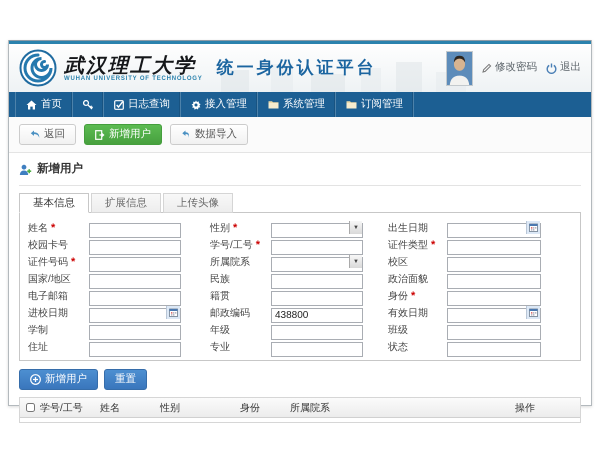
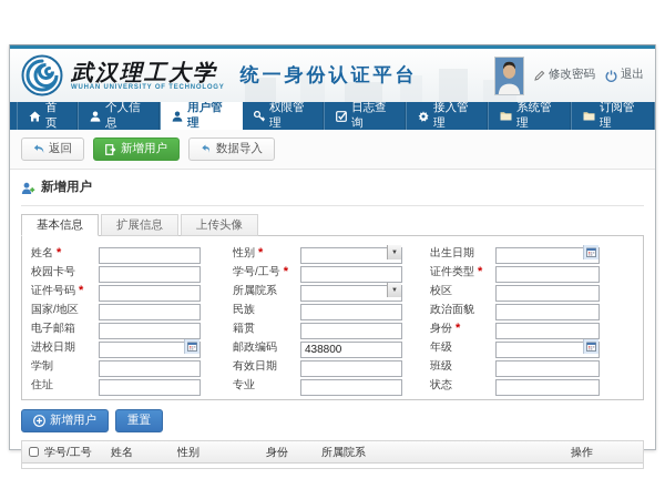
  武汉理工大学
  统一身份认证平台
  修改密码
  退出
  首页
+ 个人信息
+ 用户管理
+ 权限管理
  日志查询
  接入管理
  系统管理
  订阅管理
  返回
  新增用户
  数据导入
  新增用户
  基本信息
  扩展信息
  上传头像
  姓名
  *
  性别
  *
  出生日期
  校园卡号
  学号/工号
  *
  证件类型
  *
  证件号码
  *
  所属院系
  校区
  国家/地区
  民族
  政治面貌
  电子邮箱
  籍贯
  身份
  *
  进校日期
  邮政编码
  438800
- 有效日期
+ 年级
  学制
- 年级
+ 有效日期
  班级
  住址
  专业
  状态
  新增用户
  重置
  学号/工号
  姓名
  性别
  身份
  所属院系
  操作
